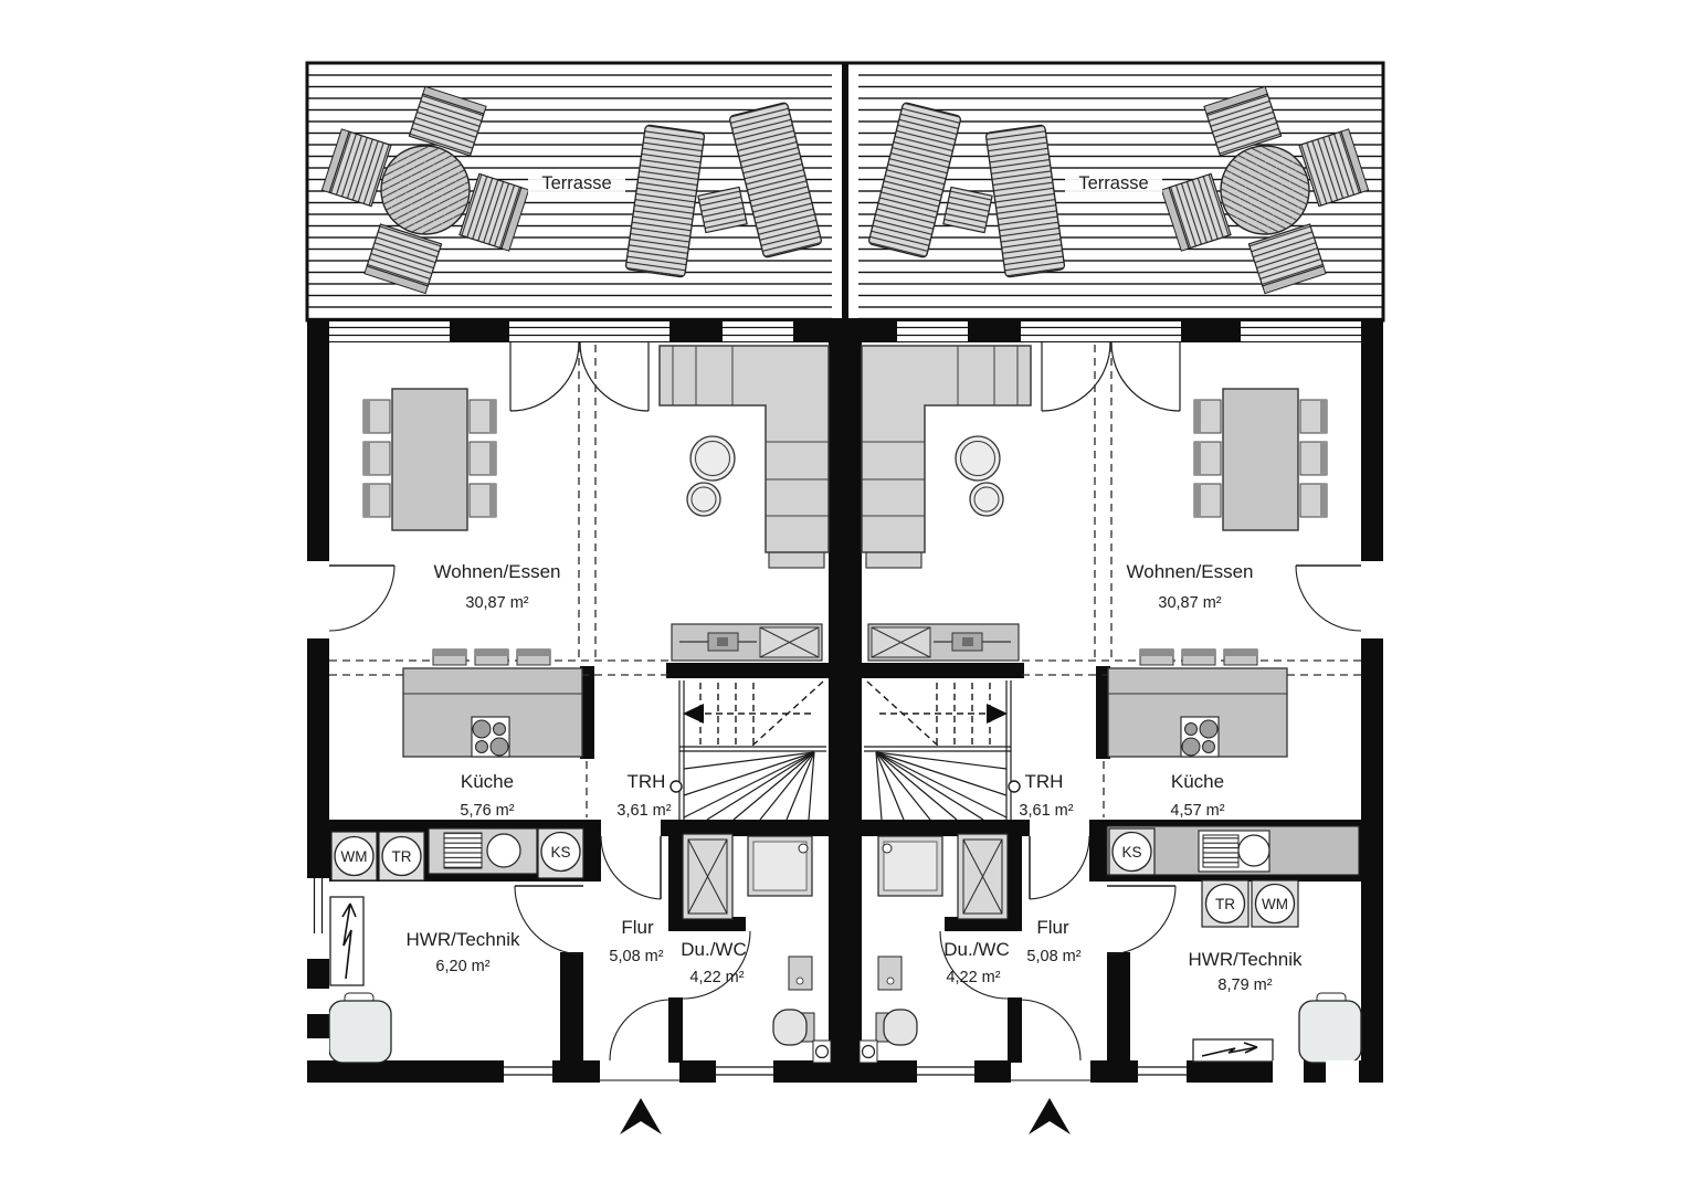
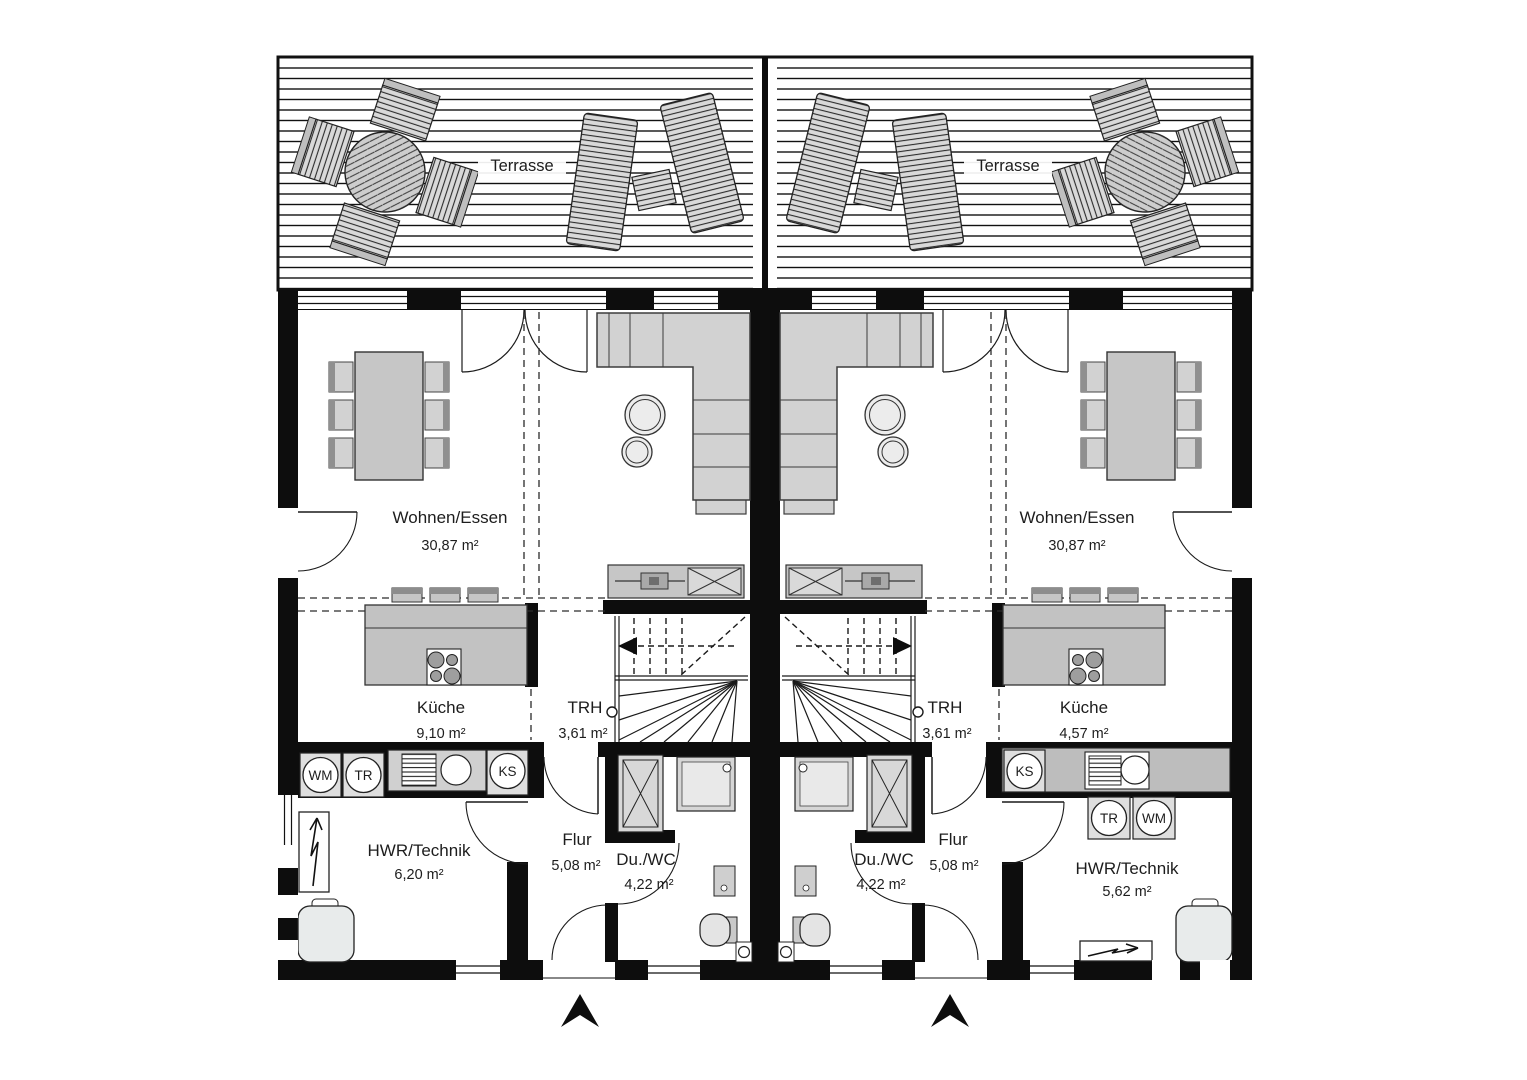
  Terrasse
  Terrasse
  Wohnen/Essen
  30,87 m²
  Wohnen/Essen
  30,87 m²
  Küche
- 5,76 m²
+ 9,10 m²
  Küche
  4,57 m²
  TRH
  3,61 m²
  TRH
  3,61 m²
  Flur
  5,08 m²
  Flur
  5,08 m²
  Du./WC
  4,22 m²
  Du./WC
  4,22 m²
  HWR/Technik
  6,20 m²
  HWR/Technik
- 8,79 m²
+ 5,62 m²
  WM
  TR
  KS
  KS
  TR
  WM
